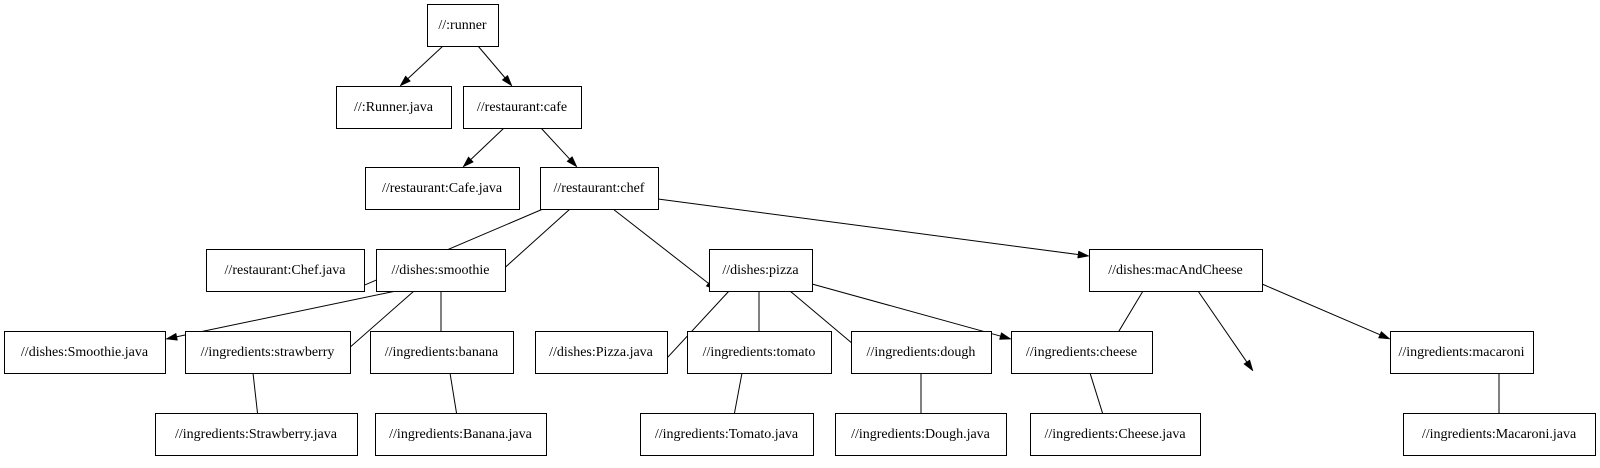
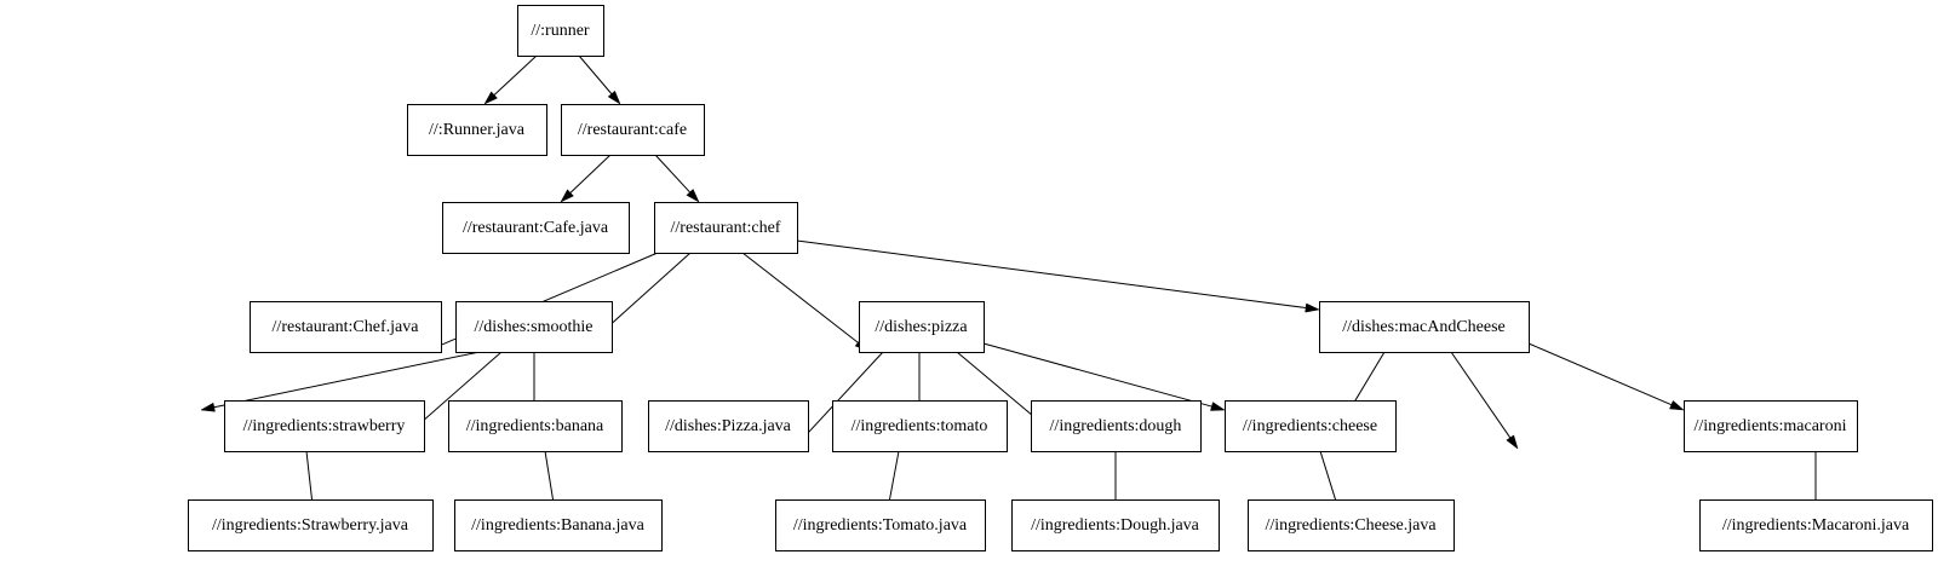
  //:runner
  //:Runner.java
  //restaurant:cafe
  //restaurant:Cafe.java
  //restaurant:chef
  //restaurant:Chef.java
  //dishes:smoothie
  //dishes:pizza
  //dishes:macAndCheese
- //dishes:Smoothie.java
  //ingredients:strawberry
  //ingredients:banana
  //dishes:Pizza.java
  //ingredients:tomato
  //ingredients:dough
  //ingredients:cheese
  //ingredients:macaroni
  //ingredients:Strawberry.java
  //ingredients:Banana.java
  //ingredients:Tomato.java
  //ingredients:Dough.java
  //ingredients:Cheese.java
  //ingredients:Macaroni.java
